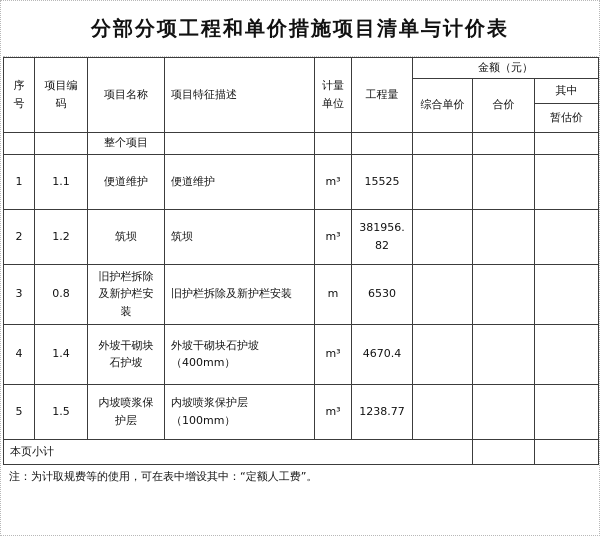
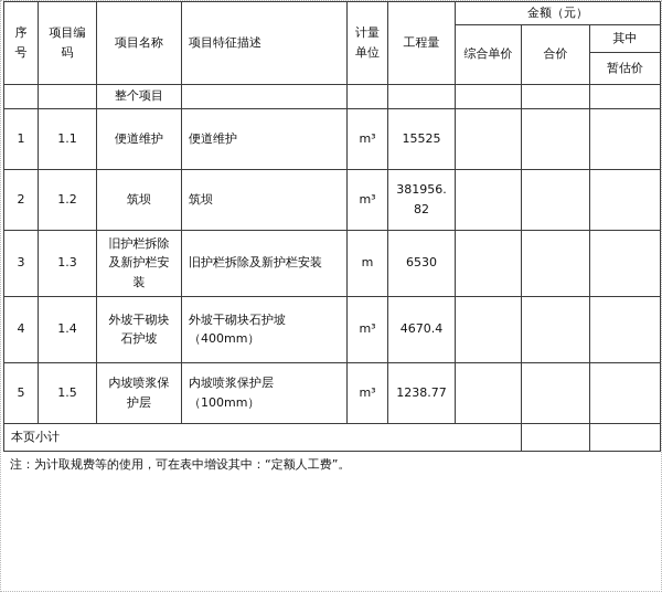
- 分部分项工程和单价措施项目清单与计价表
  序号	项目编码	项目名称	项目特征描述	计量单位	工程量	金额（元）
  综合单价	合价	其中
  暂估价
  		整个项目
  1	1.1	便道维护	便道维护	m³	15525
  2	1.2	筑坝	筑坝	m³	381956.82
- 3	0.8	旧护栏拆除及新护栏安装	旧护栏拆除及新护栏安装	m	6530
+ 3	1.3	旧护栏拆除及新护栏安装	旧护栏拆除及新护栏安装	m	6530
  4	1.4	外坡干砌块石护坡	外坡干砌块石护坡（400mm）	m³	4670.4
  5	1.5	内坡喷浆保护层	内坡喷浆保护层（100mm）	m³	1238.77
  本页小计
  注：为计取规费等的使用，可在表中增设其中：“定额人工费”。
